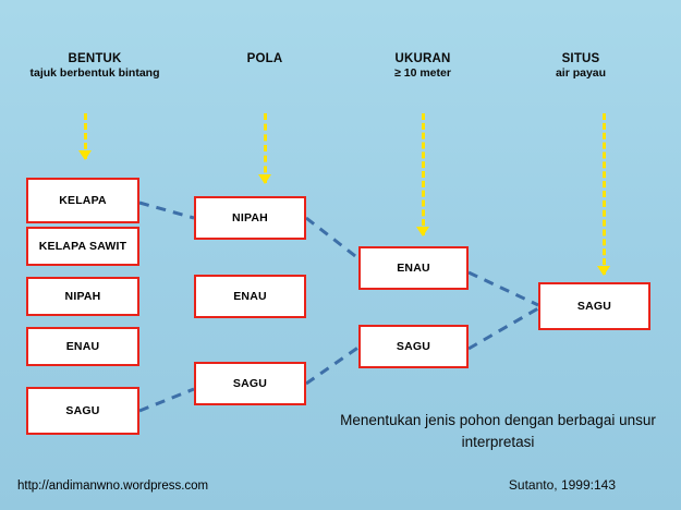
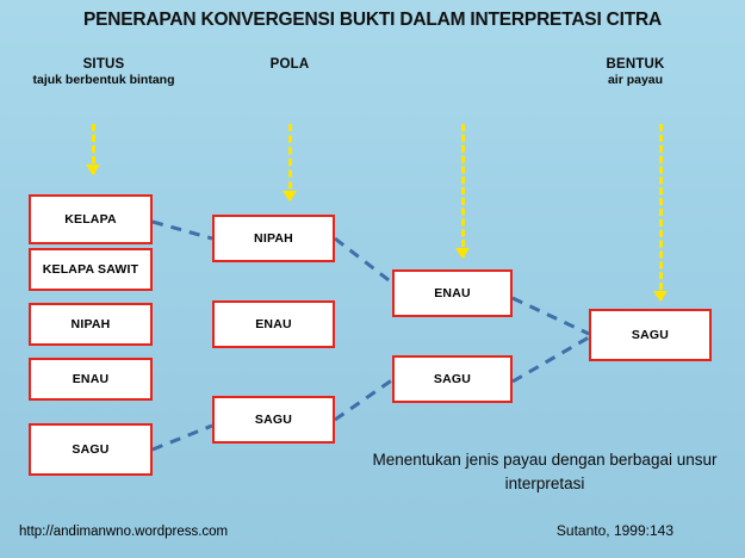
+ PENERAPAN KONVERGENSI BUKTI DALAM INTERPRETASI CITRA
- BENTUK
+ SITUS
  tajuk berbentuk bintang
  POLA
- UKURAN
- ≥ 10 meter
- SITUS
+ BENTUK
  air payau
  KELAPA
  KELAPA SAWIT
  NIPAH
  ENAU
  SAGU
  NIPAH
  ENAU
  SAGU
  ENAU
  SAGU
  SAGU
- Menentukan jenis pohon dengan berbagai unsur interpretasi
+ Menentukan jenis payau dengan berbagai unsur interpretasi
  Sutanto, 1999:143
  http://andimanwno.wordpress.com
